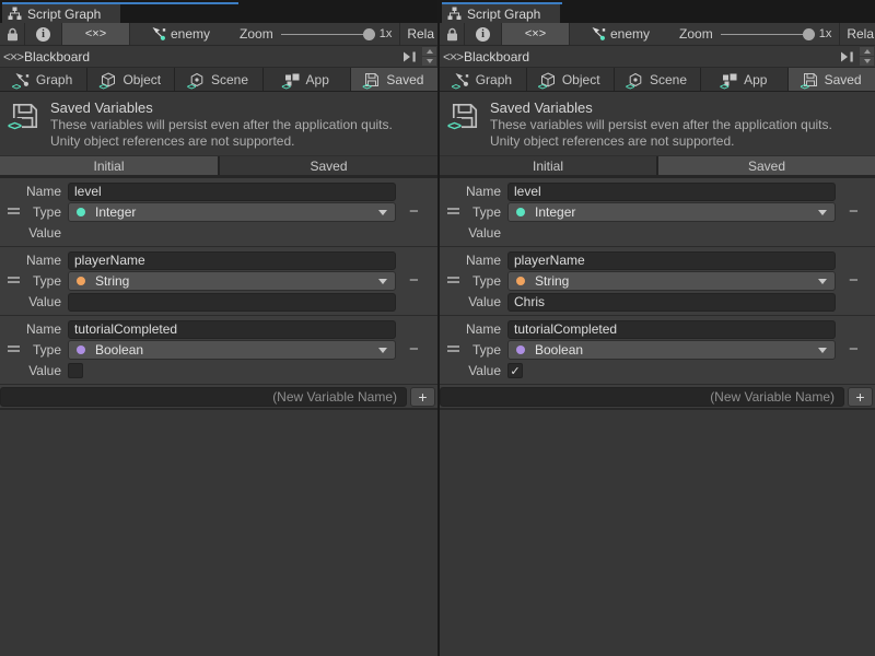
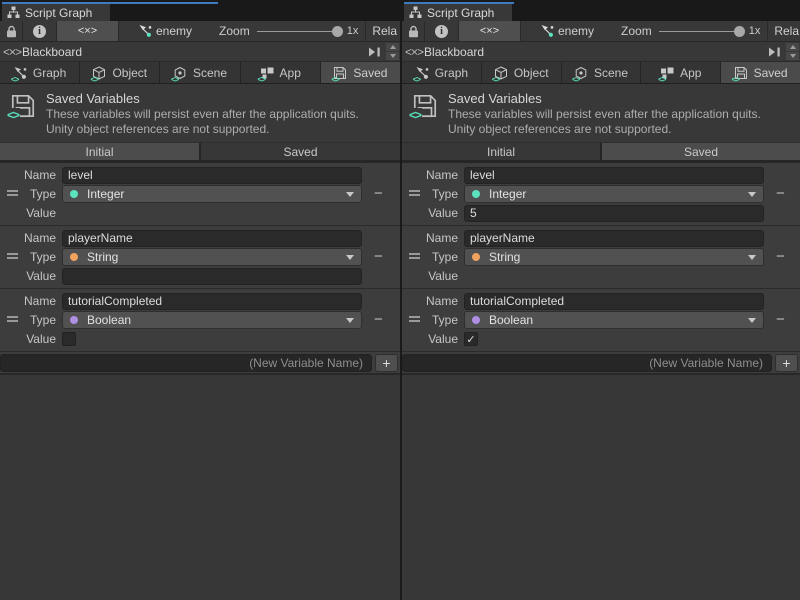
  Script Graph
  i
  <×>
  enemy
  Zoom
  1x
  Rela
  <×>
  Blackboard
  <>
  Graph
  <>
  Object
  <>
  Scene
  <>
  App
  <>
  Saved
  <>
  Saved Variables
  These variables will persist even after the application quits.
  Unity object references are not supported.
  Initial
  Saved
  Name
  level
  Type
  Integer
  −
  Value
  Name
  playerName
  Type
  String
  −
  Value
  Name
  tutorialCompleted
  Type
  Boolean
  −
  Value
  (New Variable Name)
  +
  Script Graph
  i
  <×>
  enemy
  Zoom
  1x
  Rela
  <×>
  Blackboard
  <>
  Graph
  <>
  Object
  <>
  Scene
  <>
  App
  <>
  Saved
  <>
  Saved Variables
  These variables will persist even after the application quits.
  Unity object references are not supported.
  Initial
  Saved
  Name
  level
  Type
  Integer
  −
  Value
+ 5
  Name
  playerName
  Type
  String
  −
  Value
- Chris
  Name
  tutorialCompleted
  Type
  Boolean
  −
  Value
  ✓
  (New Variable Name)
  +
